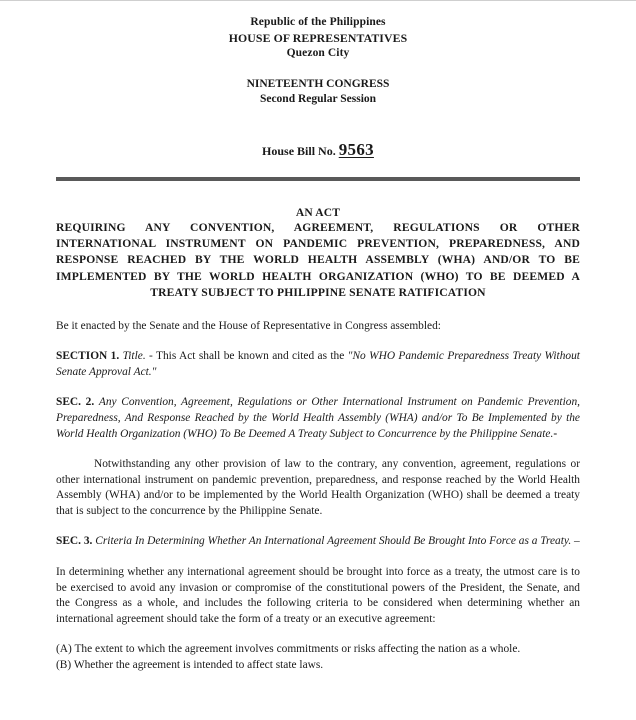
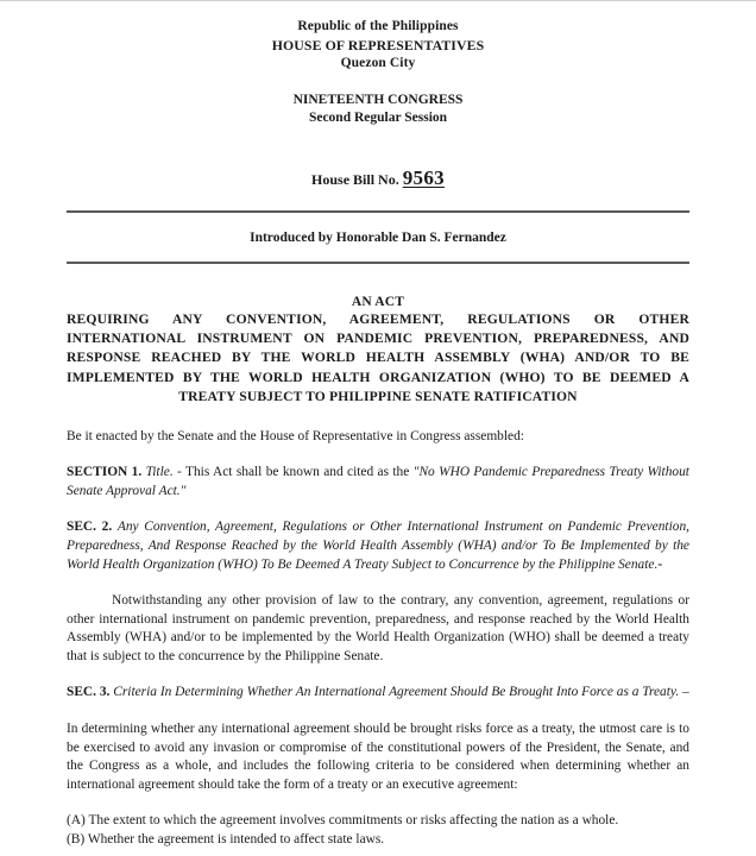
  Republic of the Philippines
  HOUSE OF REPRESENTATIVES
  Quezon City
  NINETEENTH CONGRESS
  Second Regular Session
  House Bill No. 9563
+ Introduced by Honorable Dan S. Fernandez
  AN ACT
  REQUIRING ANY CONVENTION, AGREEMENT, REGULATIONS OR OTHER INTERNATIONAL INSTRUMENT ON PANDEMIC PREVENTION, PREPAREDNESS, AND RESPONSE REACHED BY THE WORLD HEALTH ASSEMBLY (WHA) AND/OR TO BE IMPLEMENTED BY THE WORLD HEALTH ORGANIZATION (WHO) TO BE DEEMED A TREATY SUBJECT TO PHILIPPINE SENATE RATIFICATION
  Be it enacted by the Senate and the House of Representative in Congress assembled:
  SECTION 1. Title. - This Act shall be known and cited as the "No WHO Pandemic Preparedness Treaty Without Senate Approval Act."
  SEC. 2. Any Convention, Agreement, Regulations or Other International Instrument on Pandemic Prevention, Preparedness, And Response Reached by the World Health Assembly (WHA) and/or To Be Implemented by the World Health Organization (WHO) To Be Deemed A Treaty Subject to Concurrence by the Philippine Senate.-
  Notwithstanding any other provision of law to the contrary, any convention, agreement, regulations or other international instrument on pandemic prevention, preparedness, and response reached by the World Health Assembly (WHA) and/or to be implemented by the World Health Organization (WHO) shall be deemed a treaty that is subject to the concurrence by the Philippine Senate.
  SEC. 3. Criteria In Determining Whether An International Agreement Should Be Brought Into Force as a Treaty. –
- In determining whether any international agreement should be brought into force as a treaty, the utmost care is to be exercised to avoid any invasion or compromise of the constitutional powers of the President, the Senate, and the Congress as a whole, and includes the following criteria to be considered when determining whether an international agreement should take the form of a treaty or an executive agreement:
+ In determining whether any international agreement should be brought risks force as a treaty, the utmost care is to be exercised to avoid any invasion or compromise of the constitutional powers of the President, the Senate, and the Congress as a whole, and includes the following criteria to be considered when determining whether an international agreement should take the form of a treaty or an executive agreement:
  (A) The extent to which the agreement involves commitments or risks affecting the nation as a whole.
  (B) Whether the agreement is intended to affect state laws.
